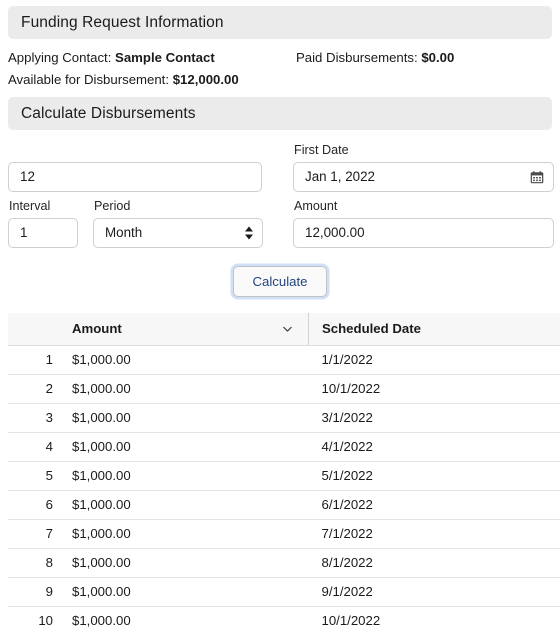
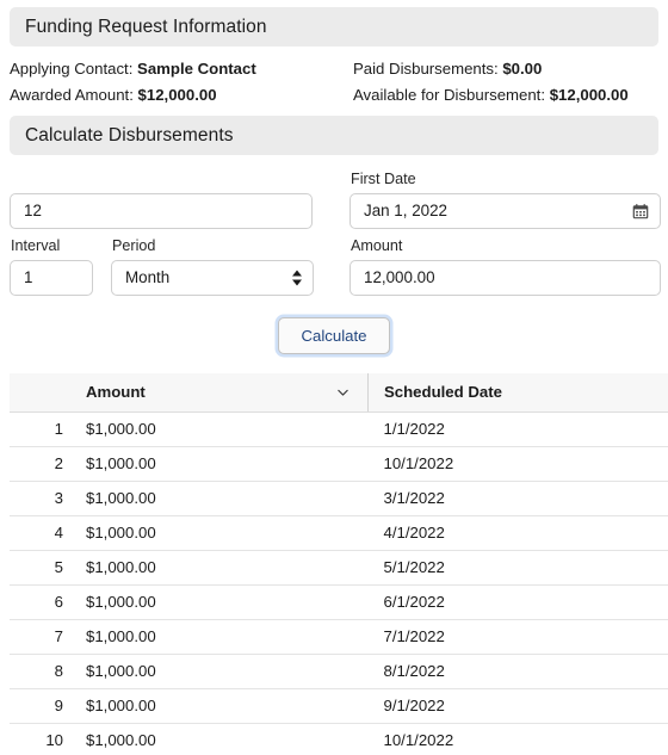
  Funding Request Information
  Applying Contact: Sample Contact
  Paid Disbursements: $0.00
+ Awarded Amount: $12,000.00
  Available for Disbursement: $12,000.00
  Calculate Disbursements
  12
  First Date
  Jan 1, 2022
  Interval
  1
  Period
  Month
  Amount
  12,000.00
  Calculate
  	Amount	Scheduled Date
  1	$1,000.00	1/1/2022
  2	$1,000.00	10/1/2022
  3	$1,000.00	3/1/2022
  4	$1,000.00	4/1/2022
  5	$1,000.00	5/1/2022
  6	$1,000.00	6/1/2022
  7	$1,000.00	7/1/2022
  8	$1,000.00	8/1/2022
  9	$1,000.00	9/1/2022
  10	$1,000.00	10/1/2022
